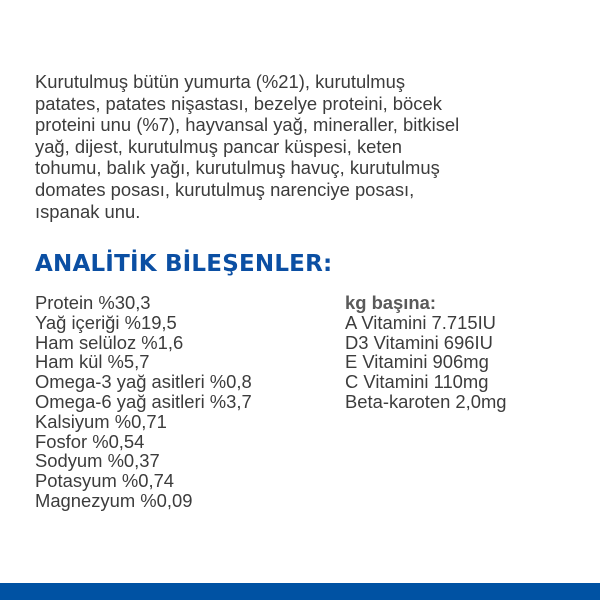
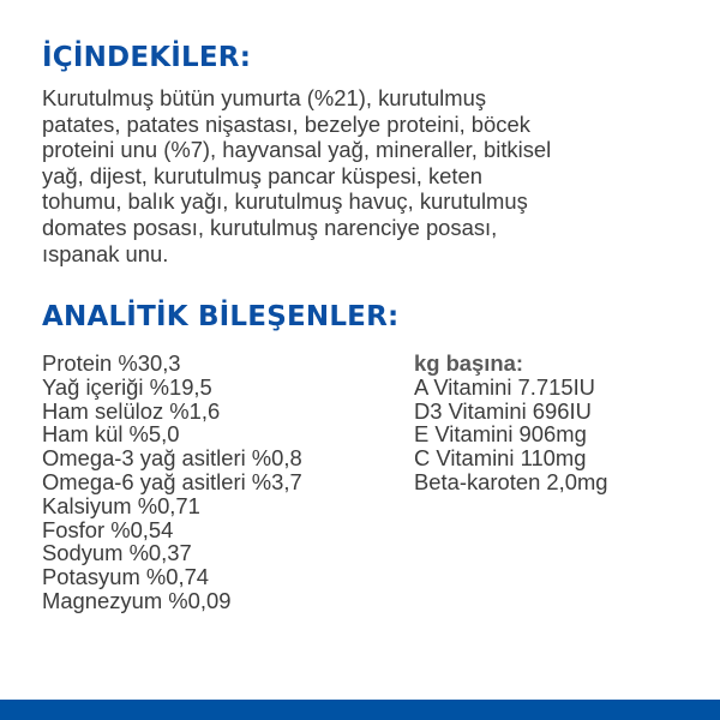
+ İÇİNDEKİLER:
  Kurutulmuş bütün yumurta (%21), kurutulmuş
  patates, patates nişastası, bezelye proteini, böcek
  proteini unu (%7), hayvansal yağ, mineraller, bitkisel
  yağ, dijest, kurutulmuş pancar küspesi, keten
  tohumu, balık yağı, kurutulmuş havuç, kurutulmuş
  domates posası, kurutulmuş narenciye posası,
  ıspanak unu.
  ANALİTİK BİLEŞENLER:
  Protein %30,3
  Yağ içeriği %19,5
  Ham selüloz %1,6
- Ham kül %5,7
+ Ham kül %5,0
  Omega-3 yağ asitleri %0,8
  Omega-6 yağ asitleri %3,7
  Kalsiyum %0,71
  Fosfor %0,54
  Sodyum %0,37
  Potasyum %0,74
  Magnezyum %0,09
  kg başına:
  A Vitamini 7.715IU
  D3 Vitamini 696IU
  E Vitamini 906mg
  C Vitamini 110mg
  Beta-karoten 2,0mg
